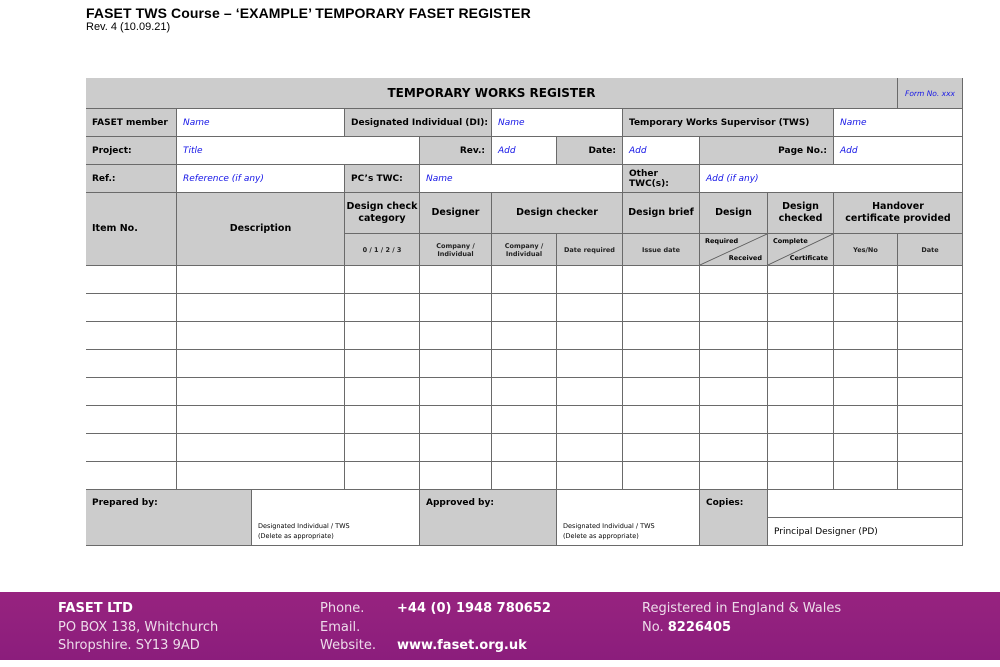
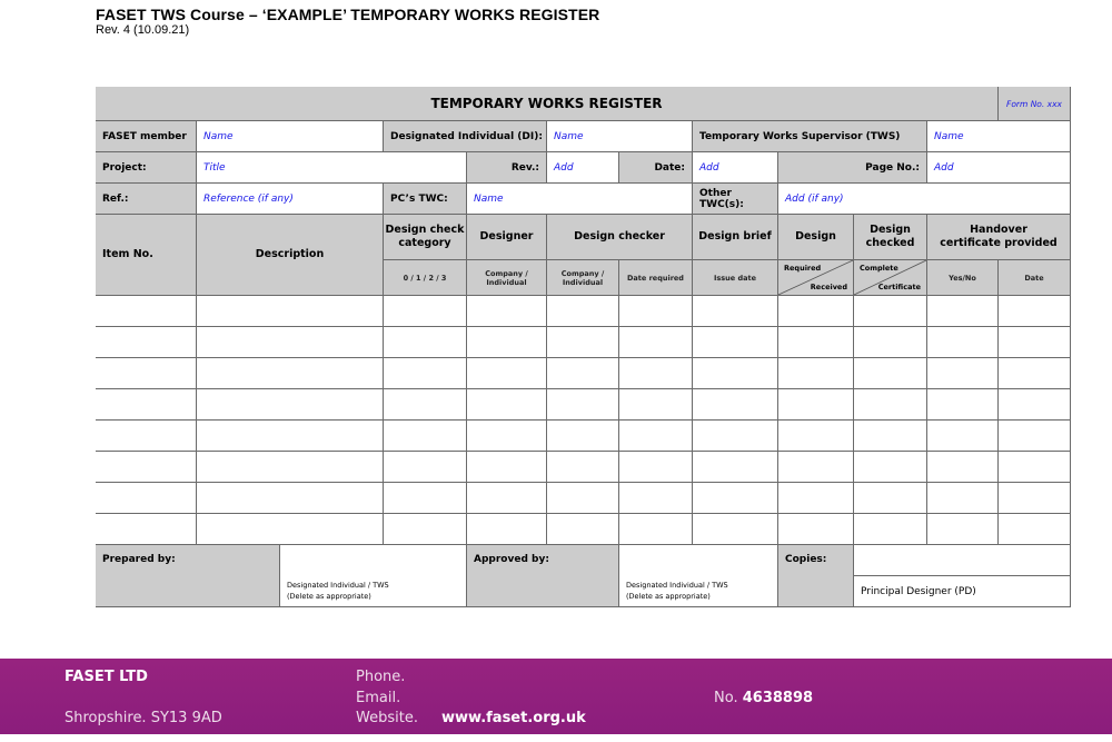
- FASET TWS Course – ‘EXAMPLE’ TEMPORARY FASET REGISTER
+ FASET TWS Course – ‘EXAMPLE’ TEMPORARY WORKS REGISTER
  Rev. 4 (10.09.21)
  TEMPORARY WORKS REGISTER
  Form No. xxx
  FASET member
  Name
  Designated Individual (DI):
  Name
  Temporary Works Supervisor (TWS)
  Name
  Project:
  Title
  Rev.:
  Add
  Date:
  Add
  Page No.:
  Add
  Ref.:
  Reference (if any)
  PC’s TWC:
  Name
  Other TWC(s):
  Add (if any)
  Item No.
  Description
  Design check category
  0 / 1 / 2 / 3
  Designer
  Company / Individual
  Design checker
  Company / Individual
  Date required
  Design brief
  Issue date
  Design
  Required
  Received
  Design checked
  Complete
  Certificate
  Handover certificate provided
  Yes/No
  Date
  Prepared by:
  Designated Individual / TWS
  (Delete as appropriate)
  Approved by:
  Designated Individual / TWS
  (Delete as appropriate)
  Copies:
  Principal Designer (PD)
  FASET LTD
- PO BOX 138, Whitchurch
  Shropshire. SY13 9AD
  Phone.
  Email.
  Website.
- +44 (0) 1948 780652
  www.faset.org.uk
- Registered in England & Wales
- No. 8226405
+ No. 4638898
